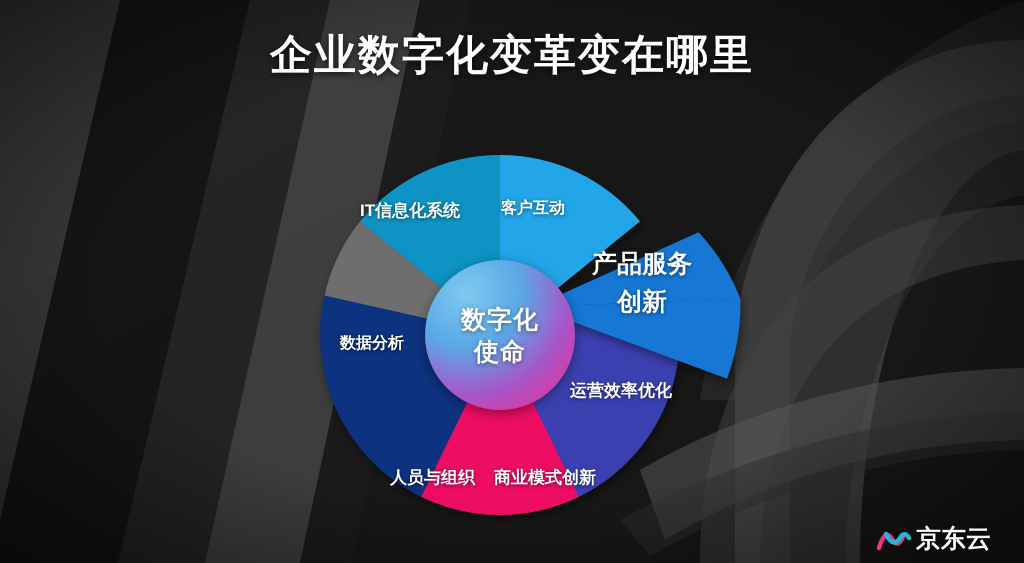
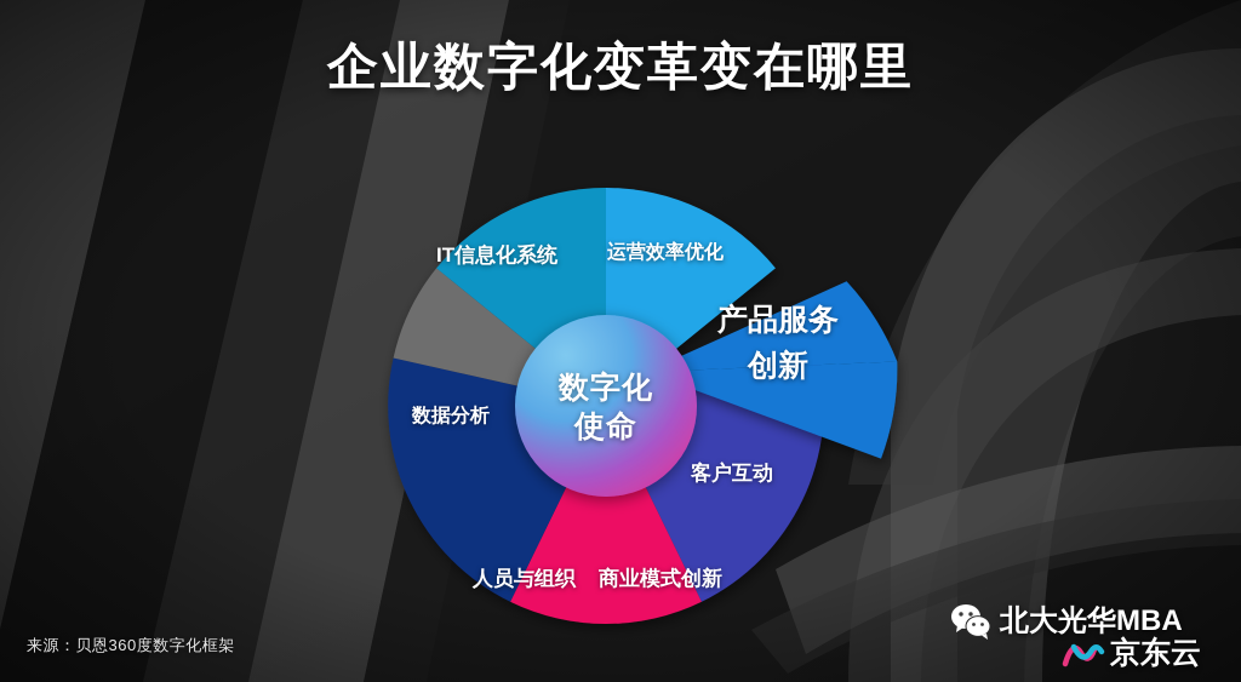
  企业数字化变革变在哪里
  IT信息化系统
- 客户互动
+ 运营效率优化
  产品服务
  创新
- 运营效率优化
+ 客户互动
  商业模式创新
  人员与组织
  数据分析
  数字化
  使命
+ 来源：贝恩360度数字化框架
+ 北大光华MBA
  京东云
